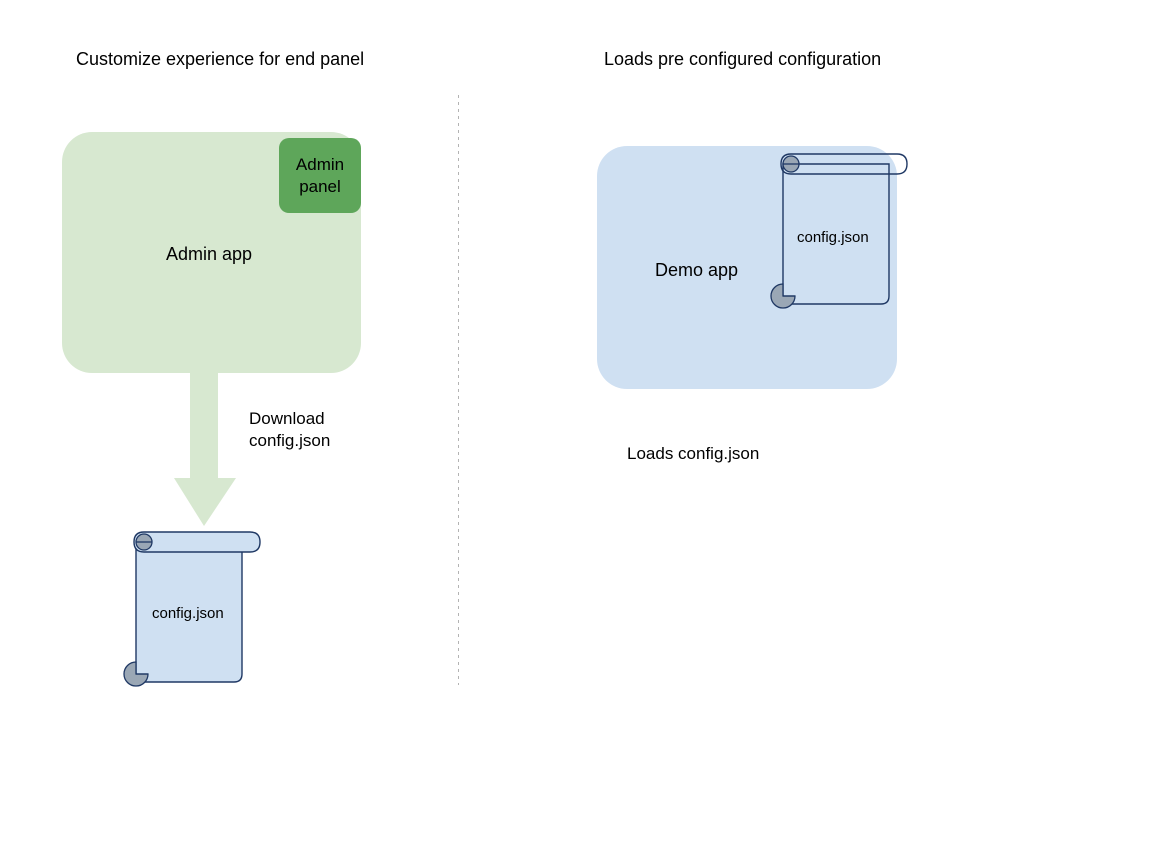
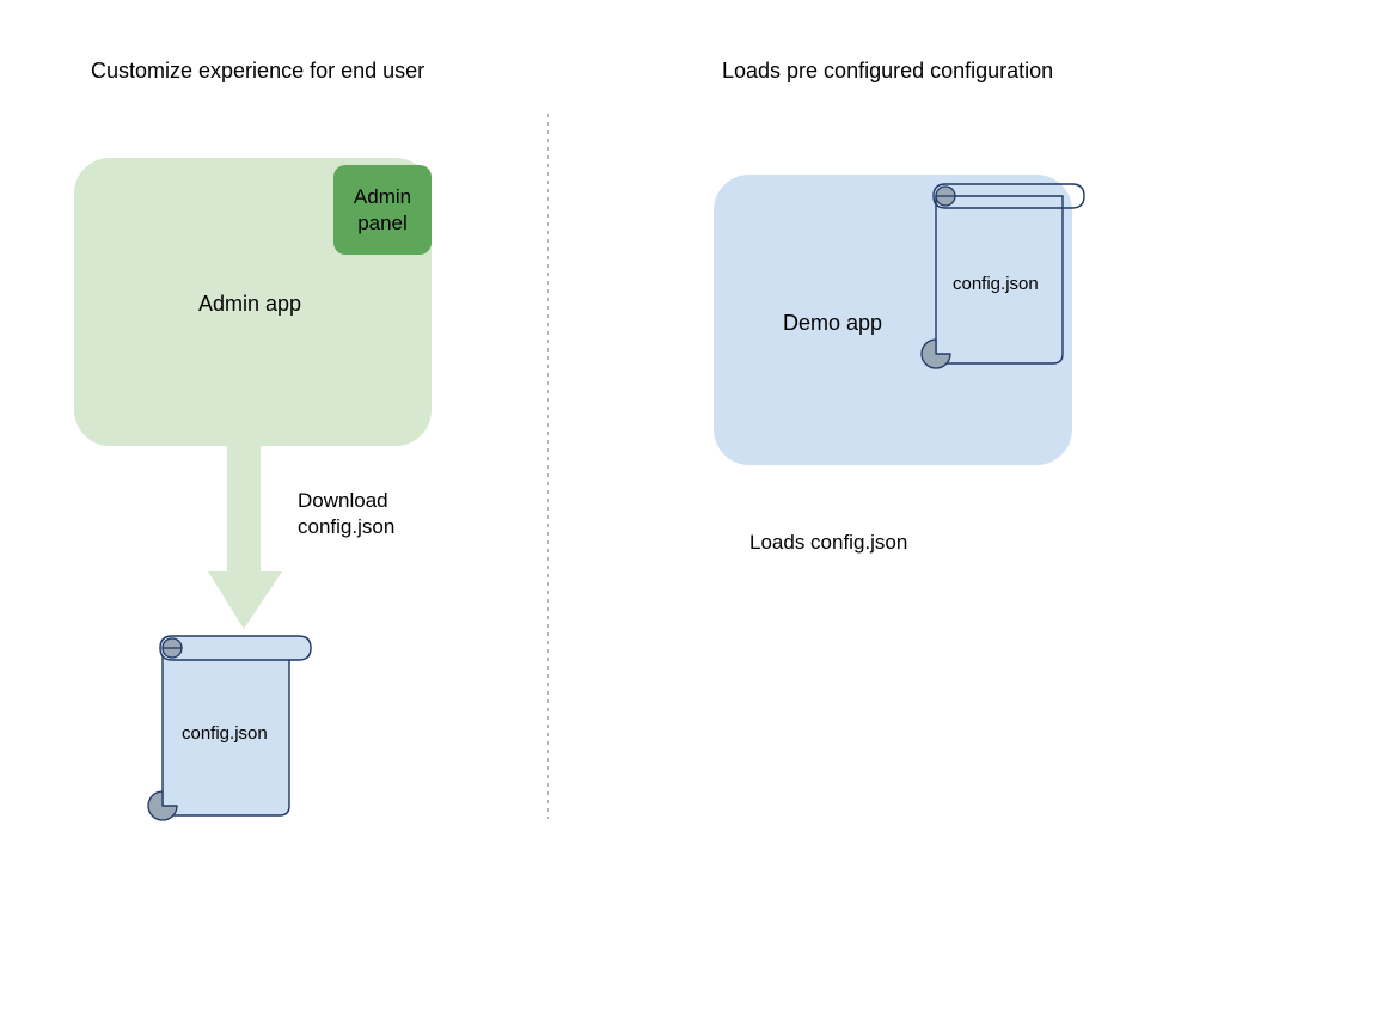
- Customize experience for end panel
+ Customize experience for end user
  Loads pre configured configuration
  Admin app
  Admin
  panel
  Download
  config.json
  config.json
  Demo app
  config.json
  Loads config.json
